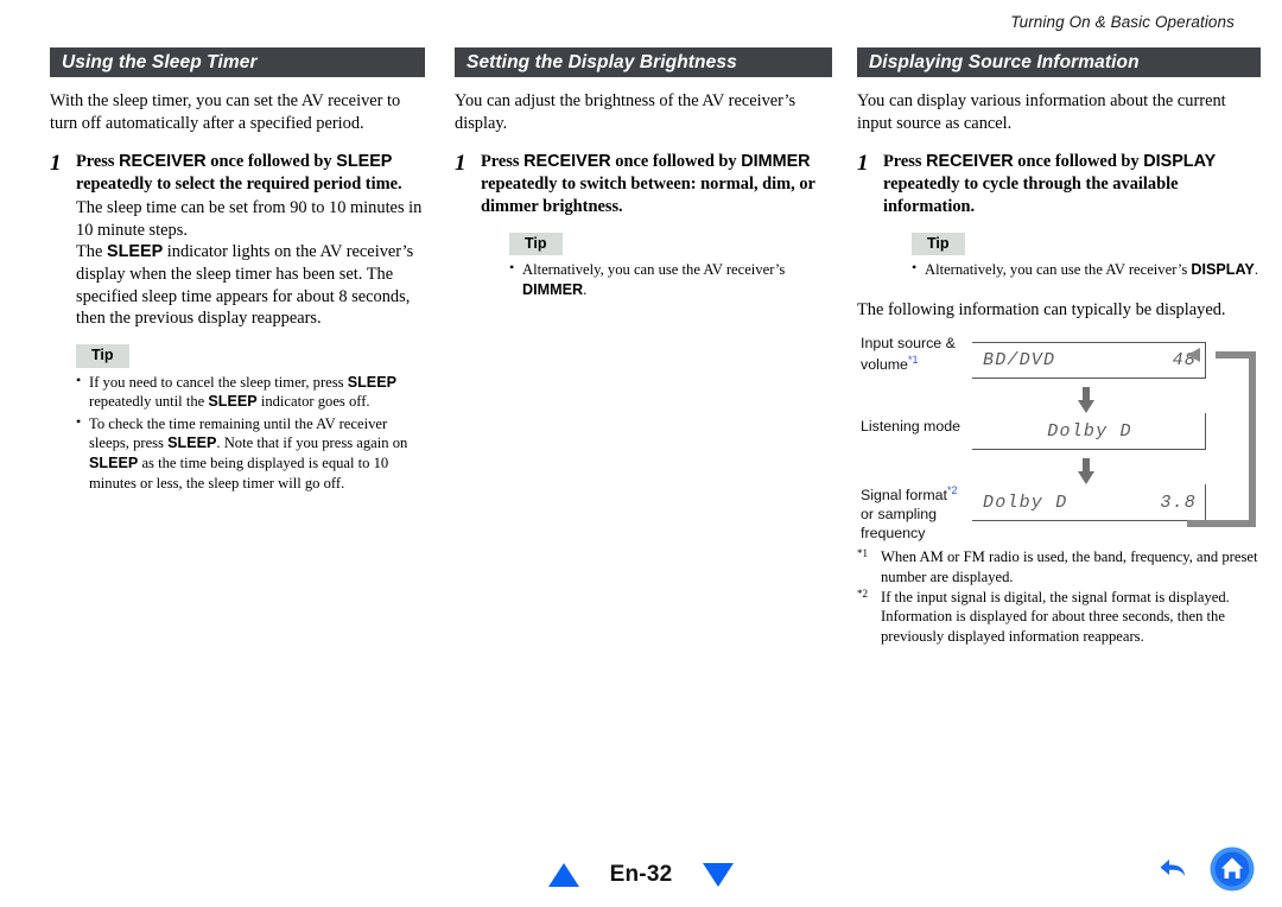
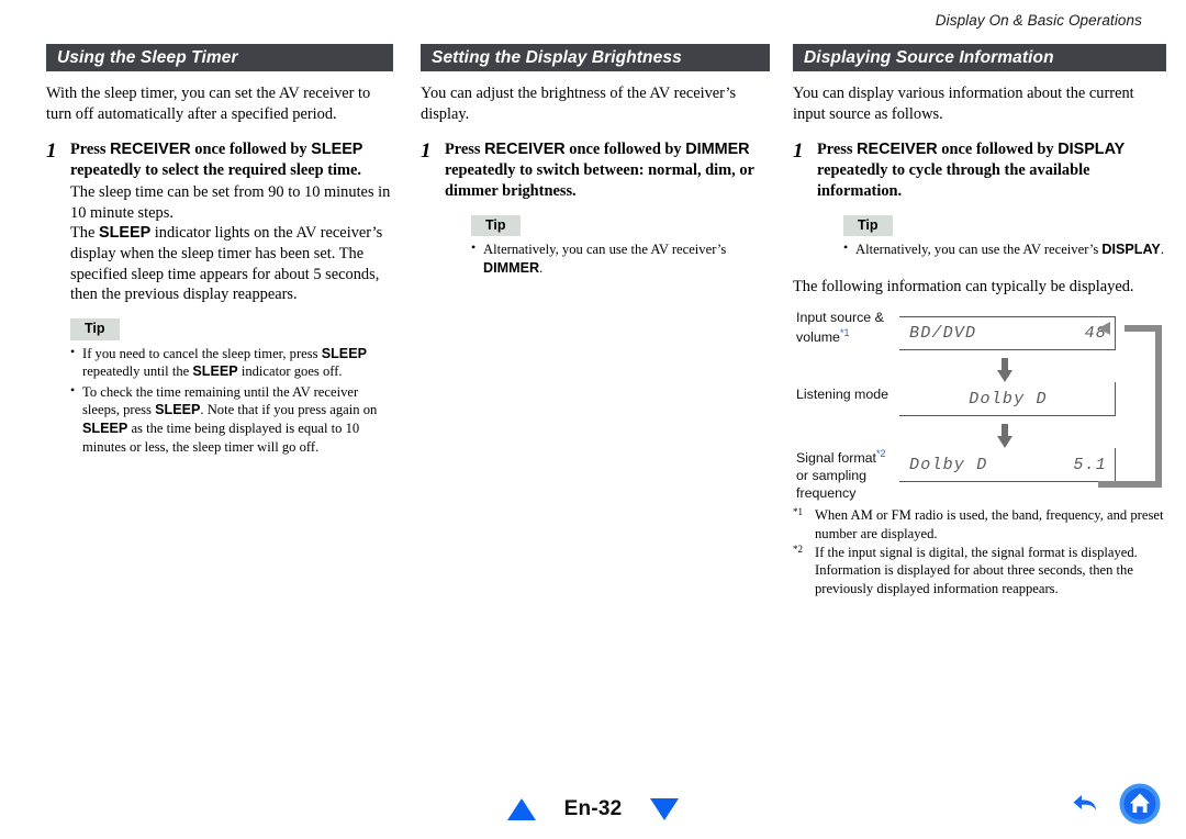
- Turning On & Basic Operations
+ Display On & Basic Operations
  Using the Sleep Timer
  With the sleep timer, you can set the AV receiver to turn off automatically after a specified period.
  1
- Press RECEIVER once followed by SLEEP repeatedly to select the required period time.
+ Press RECEIVER once followed by SLEEP repeatedly to select the required sleep time.
  The sleep time can be set from 90 to 10 minutes in 10 minute steps.
- The SLEEP indicator lights on the AV receiver’s display when the sleep timer has been set. The specified sleep time appears for about 8 seconds, then the previous display reappears.
+ The SLEEP indicator lights on the AV receiver’s display when the sleep timer has been set. The specified sleep time appears for about 5 seconds, then the previous display reappears.
  Tip
  If you need to cancel the sleep timer, press SLEEP repeatedly until the SLEEP indicator goes off.
  To check the time remaining until the AV receiver sleeps, press SLEEP. Note that if you press again on SLEEP as the time being displayed is equal to 10 minutes or less, the sleep timer will go off.
  Setting the Display Brightness
  You can adjust the brightness of the AV receiver’s display.
  1
  Press RECEIVER once followed by DIMMER repeatedly to switch between: normal, dim, or dimmer brightness.
  Tip
  Alternatively, you can use the AV receiver’s DIMMER.
  Displaying Source Information
- You can display various information about the current input source as cancel.
+ You can display various information about the current input source as follows.
  1
  Press RECEIVER once followed by DISPLAY repeatedly to cycle through the available information.
  Tip
  Alternatively, you can use the AV receiver’s DISPLAY.
  The following information can typically be displayed.
  Input source &
  volume*1
  BD/DVD
  48
  Listening mode
  Dolby D
  Signal format*2
  or sampling
  frequency
  Dolby D
- 3.8
+ 5.1
  *1
  When AM or FM radio is used, the band, frequency, and preset number are displayed.
  *2
  If the input signal is digital, the signal format is displayed. Information is displayed for about three seconds, then the previously displayed information reappears.
  En-32
